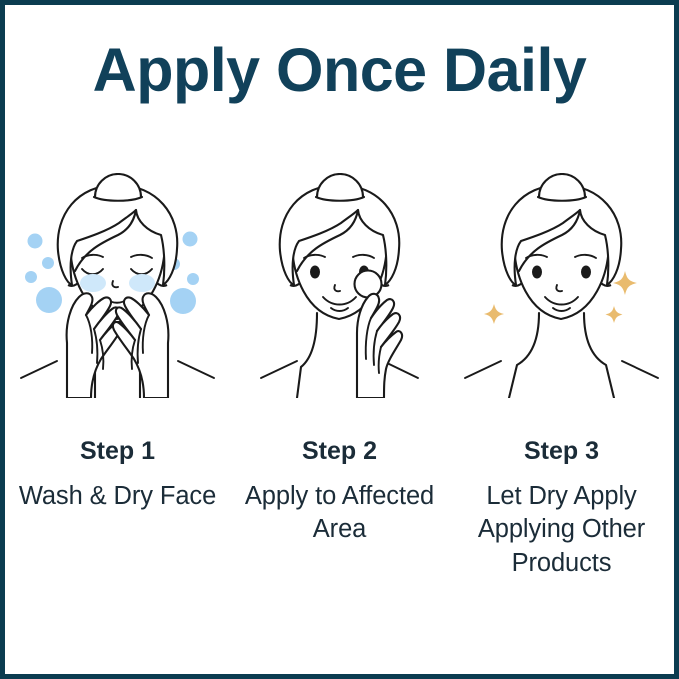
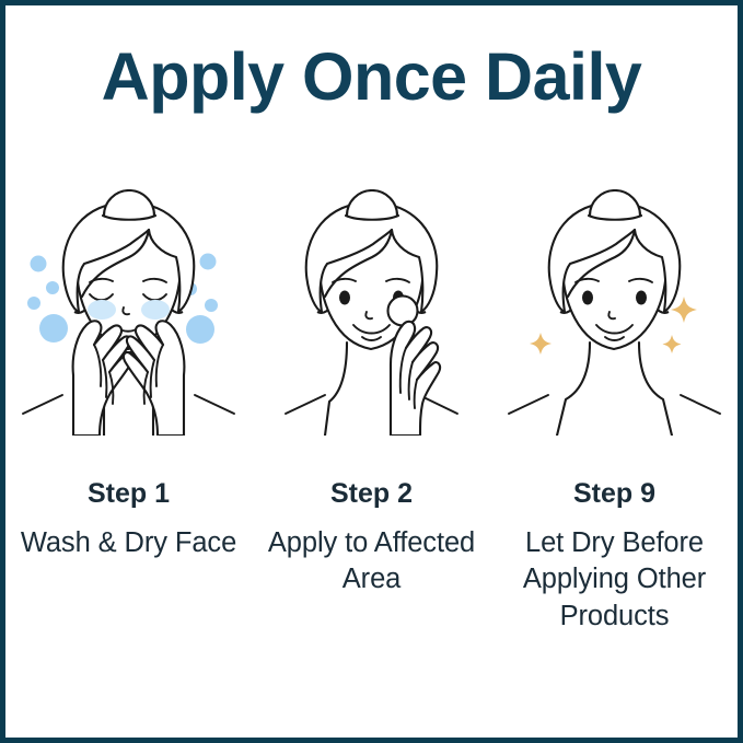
  Apply Once Daily
  Step 1
  Wash & Dry Face
  Step 2
  Apply to Affected Area
- Step 3
+ Step 9
- Let Dry Apply Applying Other Products
+ Let Dry Before Applying Other Products
